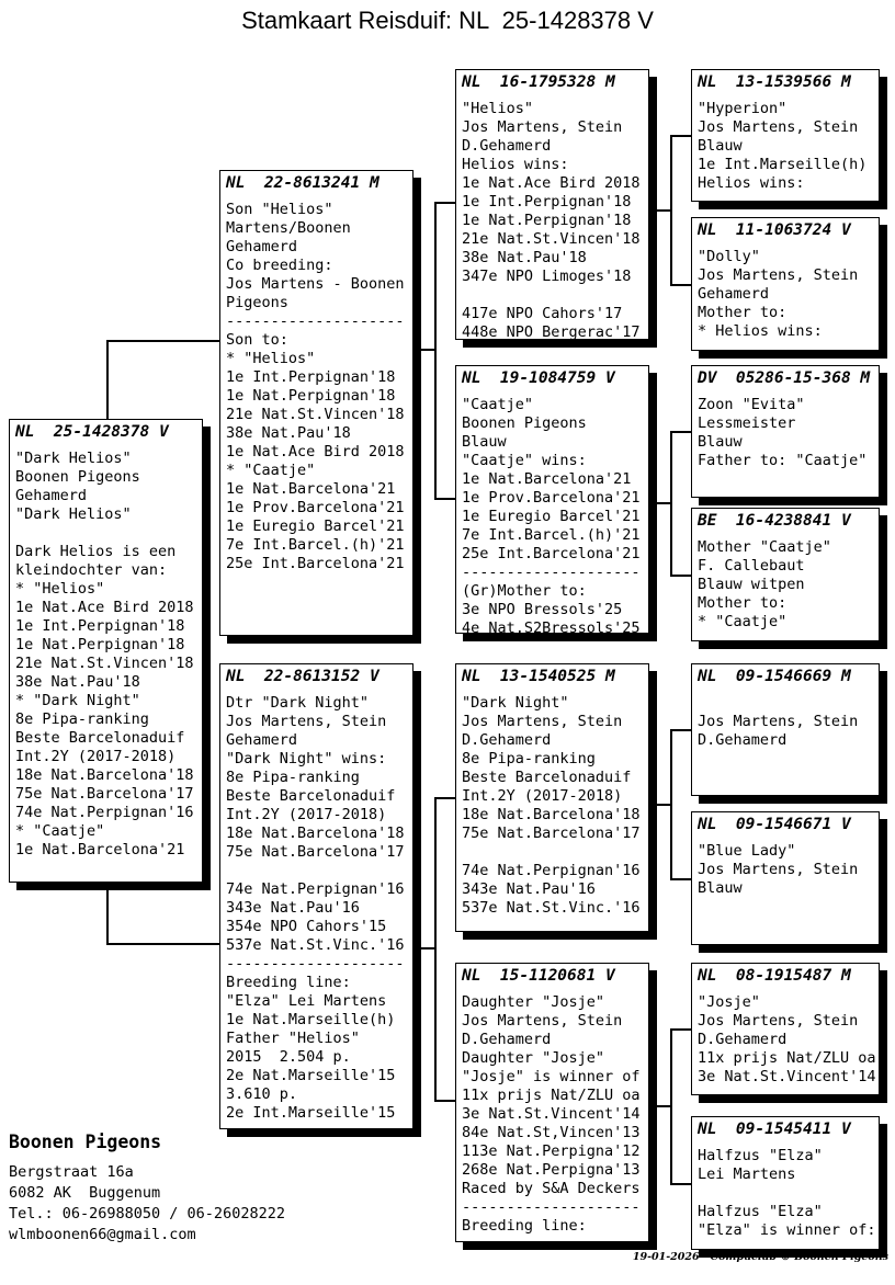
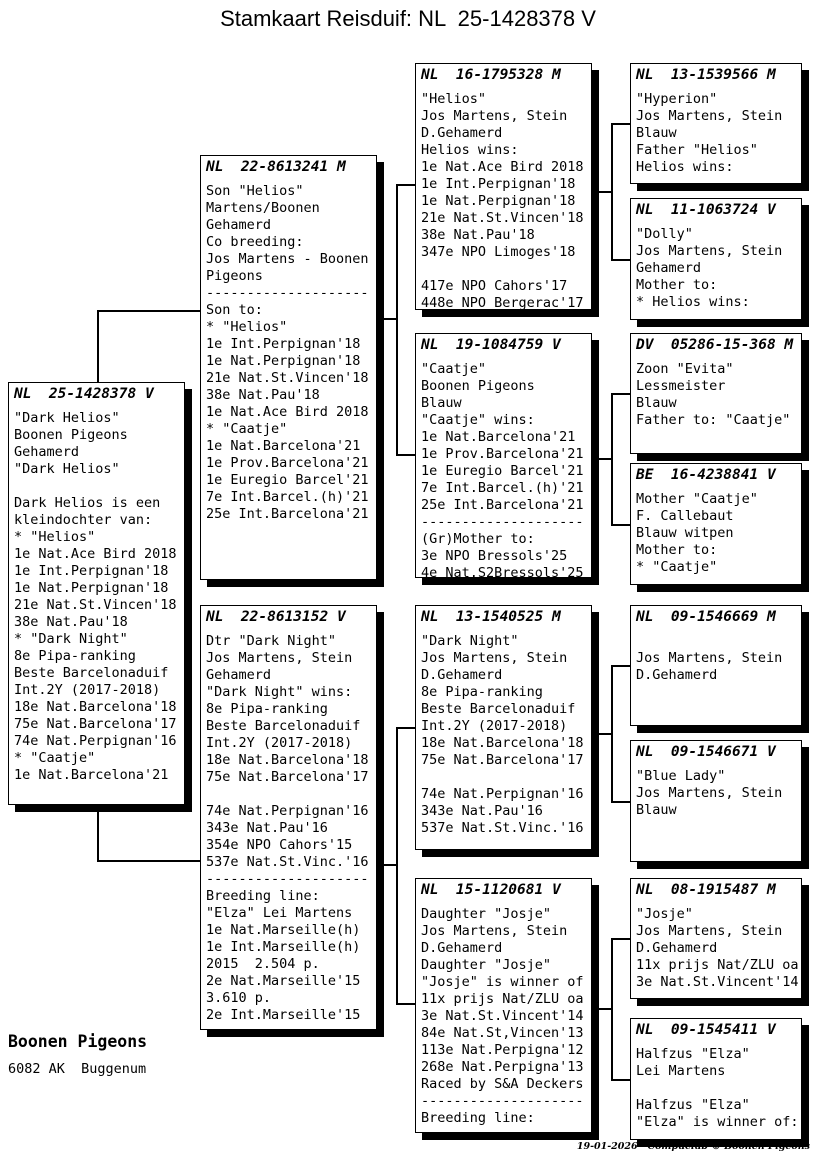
  Stamkaart Reisduif: NL 25-1428378 V
  NL 25-1428378 V
  "Dark Helios"
  Boonen Pigeons
  Gehamerd
  "Dark Helios"
  Dark Helios is een
  kleindochter van:
  * "Helios"
  1e Nat.Ace Bird 2018
  1e Int.Perpignan'18
  1e Nat.Perpignan'18
  21e Nat.St.Vincen'18
  38e Nat.Pau'18
  * "Dark Night"
  8e Pipa-ranking
  Beste Barcelonaduif
  Int.2Y (2017-2018)
  18e Nat.Barcelona'18
  75e Nat.Barcelona'17
  74e Nat.Perpignan'16
  * "Caatje"
  1e Nat.Barcelona'21
  NL 22-8613241 M
  Son "Helios"
  Martens/Boonen
  Gehamerd
  Co breeding:
  Jos Martens - Boonen
  Pigeons
  --------------------
  Son to:
  * "Helios"
  1e Int.Perpignan'18
  1e Nat.Perpignan'18
  21e Nat.St.Vincen'18
  38e Nat.Pau'18
  1e Nat.Ace Bird 2018
  * "Caatje"
  1e Nat.Barcelona'21
  1e Prov.Barcelona'21
  1e Euregio Barcel'21
  7e Int.Barcel.(h)'21
  25e Int.Barcelona'21
  NL 22-8613152 V
  Dtr "Dark Night"
  Jos Martens, Stein
  Gehamerd
  "Dark Night" wins:
  8e Pipa-ranking
  Beste Barcelonaduif
  Int.2Y (2017-2018)
  18e Nat.Barcelona'18
  75e Nat.Barcelona'17
  74e Nat.Perpignan'16
  343e Nat.Pau'16
  354e NPO Cahors'15
  537e Nat.St.Vinc.'16
  --------------------
  Breeding line:
  "Elza" Lei Martens
  1e Nat.Marseille(h)
- Father "Helios"
+ 1e Int.Marseille(h)
  2015 2.504 p.
  2e Nat.Marseille'15
  3.610 p.
  2e Int.Marseille'15
  NL 16-1795328 M
  "Helios"
  Jos Martens, Stein
  D.Gehamerd
  Helios wins:
  1e Nat.Ace Bird 2018
  1e Int.Perpignan'18
  1e Nat.Perpignan'18
  21e Nat.St.Vincen'18
  38e Nat.Pau'18
  347e NPO Limoges'18
  417e NPO Cahors'17
  448e NPO Bergerac'17
  NL 19-1084759 V
  "Caatje"
  Boonen Pigeons
  Blauw
  "Caatje" wins:
  1e Nat.Barcelona'21
  1e Prov.Barcelona'21
  1e Euregio Barcel'21
  7e Int.Barcel.(h)'21
  25e Int.Barcelona'21
  --------------------
  (Gr)Mother to:
  3e NPO Bressols'25
  4e Nat.S2Bressols'25
  NL 13-1540525 M
  "Dark Night"
  Jos Martens, Stein
  D.Gehamerd
  8e Pipa-ranking
  Beste Barcelonaduif
  Int.2Y (2017-2018)
  18e Nat.Barcelona'18
  75e Nat.Barcelona'17
  74e Nat.Perpignan'16
  343e Nat.Pau'16
  537e Nat.St.Vinc.'16
  NL 15-1120681 V
  Daughter "Josje"
  Jos Martens, Stein
  D.Gehamerd
  Daughter "Josje"
  "Josje" is winner of
  11x prijs Nat/ZLU oa
  3e Nat.St.Vincent'14
  84e Nat.St,Vincen'13
  113e Nat.Perpigna'12
  268e Nat.Perpigna'13
  Raced by S&A Deckers
  --------------------
  Breeding line:
  NL 13-1539566 M
  "Hyperion"
  Jos Martens, Stein
  Blauw
- 1e Int.Marseille(h)
+ Father "Helios"
  Helios wins:
  NL 11-1063724 V
  "Dolly"
  Jos Martens, Stein
  Gehamerd
  Mother to:
  * Helios wins:
  DV 05286-15-368 M
  Zoon "Evita"
  Lessmeister
  Blauw
  Father to: "Caatje"
  BE 16-4238841 V
  Mother "Caatje"
  F. Callebaut
  Blauw witpen
  Mother to:
  * "Caatje"
  NL 09-1546669 M
  Jos Martens, Stein
  D.Gehamerd
  NL 09-1546671 V
  "Blue Lady"
  Jos Martens, Stein
  Blauw
  NL 08-1915487 M
  "Josje"
  Jos Martens, Stein
  D.Gehamerd
  11x prijs Nat/ZLU oa
  3e Nat.St.Vincent'14
  NL 09-1545411 V
  Halfzus "Elza"
  Lei Martens
  Halfzus "Elza"
  "Elza" is winner of:
  Boonen Pigeons
- Bergstraat 16a
  6082 AK Buggenum
- Tel.: 06-26988050 / 06-26028222
- wlmboonen66@gmail.com
  19-01-2026 Compuclub © Boonen Pigeons
